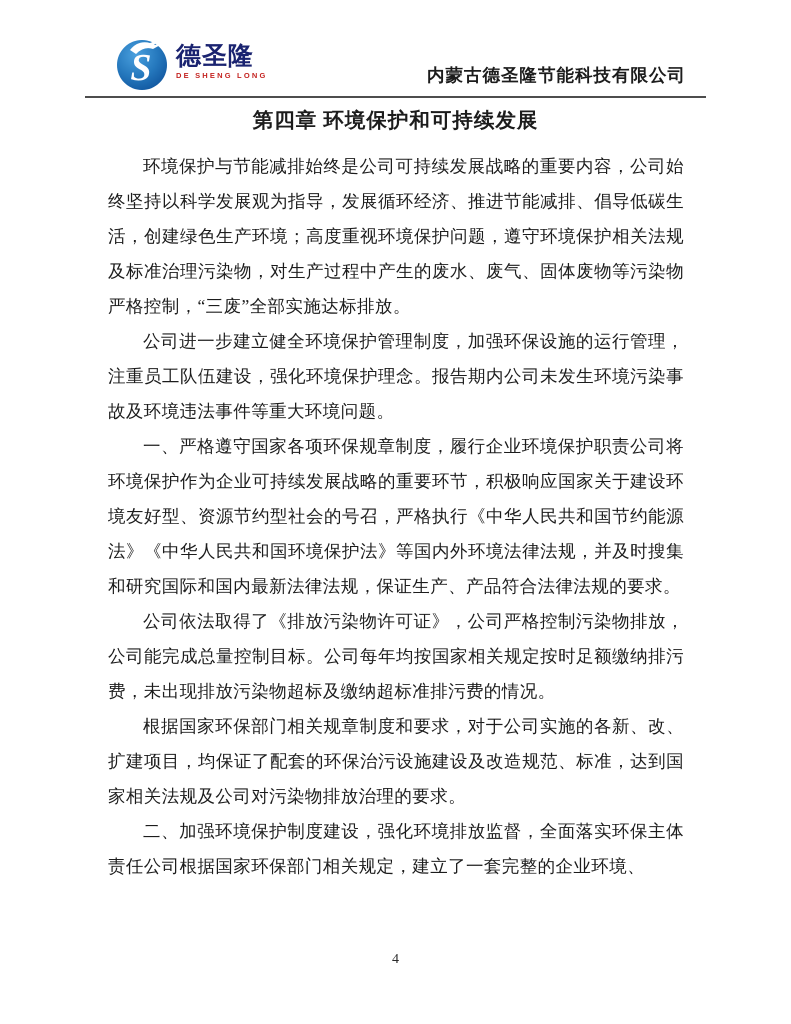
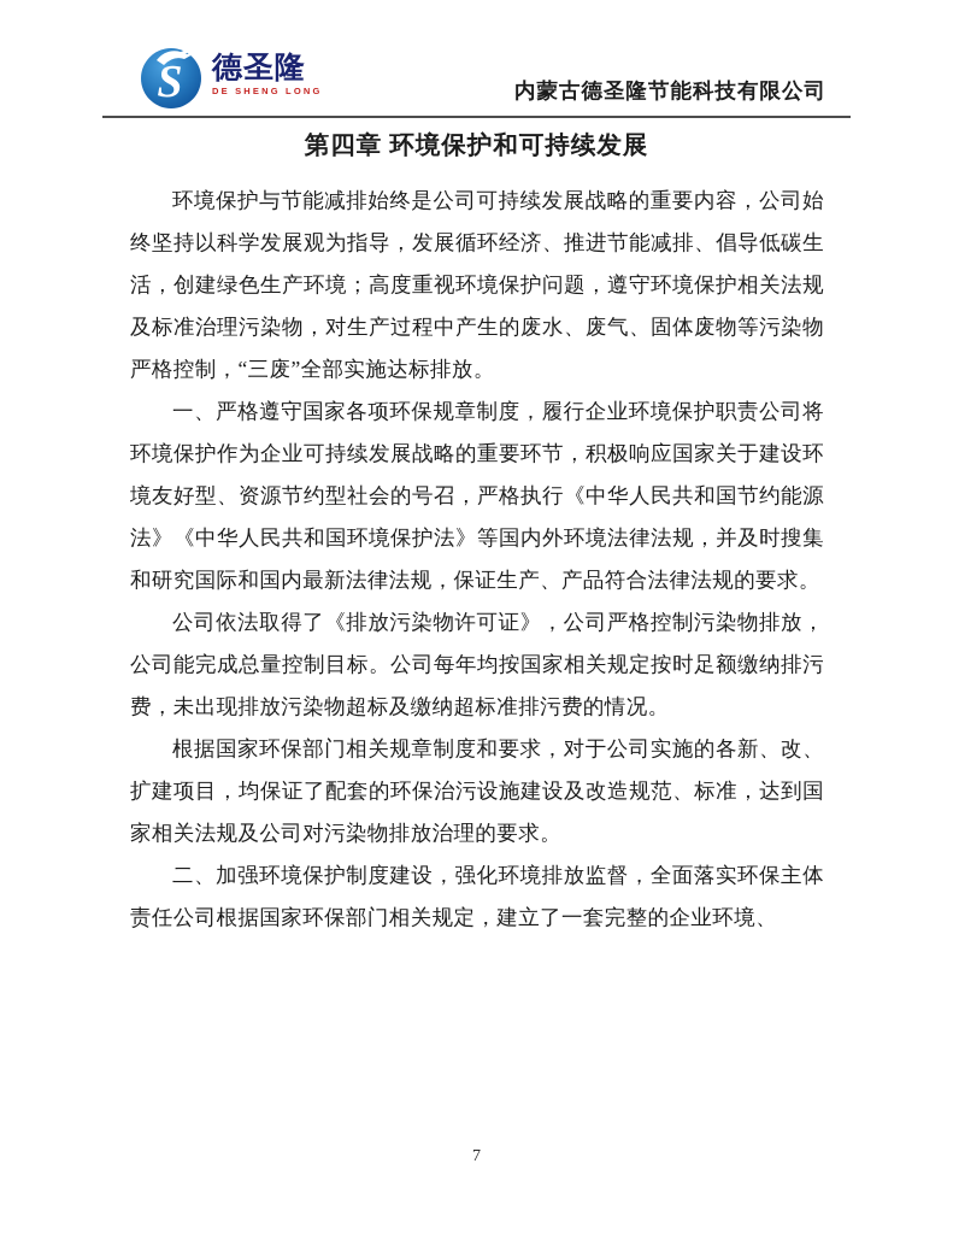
  S
  德圣隆
  DE SHENG LONG
  内蒙古德圣隆节能科技有限公司
  第四章 环境保护和可持续发展
  环境保护与节能减排始终是公司可持续发展战略的重要内容，公司始终坚持以科学发展观为指导，发展循环经济、推进节能减排、倡导低碳生活，创建绿色生产环境；高度重视环境保护问题，遵守环境保护相关法规及标准治理污染物，对生产过程中产生的废水、废气、固体废物等污染物严格控制，“三废”全部实施达标排放。
- 公司进一步建立健全环境保护管理制度，加强环保设施的运行管理，注重员工队伍建设，强化环境保护理念。报告期内公司未发生环境污染事故及环境违法事件等重大环境问题。
  一、严格遵守国家各项环保规章制度，履行企业环境保护职责公司将环境保护作为企业可持续发展战略的重要环节，积极响应国家关于建设环境友好型、资源节约型社会的号召，严格执行《中华人民共和国节约能源法》《中华人民共和国环境保护法》等国内外环境法律法规，并及时搜集和研究国际和国内最新法律法规，保证生产、产品符合法律法规的要求。
  公司依法取得了《排放污染物许可证》，公司严格控制污染物排放，公司能完成总量控制目标。公司每年均按国家相关规定按时足额缴纳排污费，未出现排放污染物超标及缴纳超标准排污费的情况。
  根据国家环保部门相关规章制度和要求，对于公司实施的各新、改、扩建项目，均保证了配套的环保治污设施建设及改造规范、标准，达到国家相关法规及公司对污染物排放治理的要求。
  二、加强环境保护制度建设，强化环境排放监督，全面落实环保主体责任公司根据国家环保部门相关规定，建立了一套完整的企业环境、
- 4
+ 7
